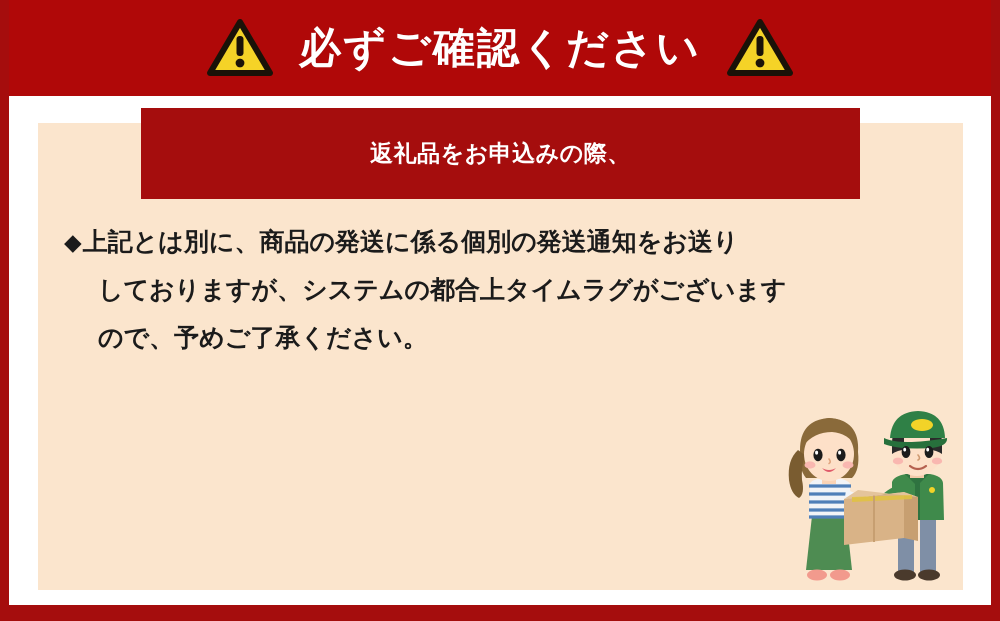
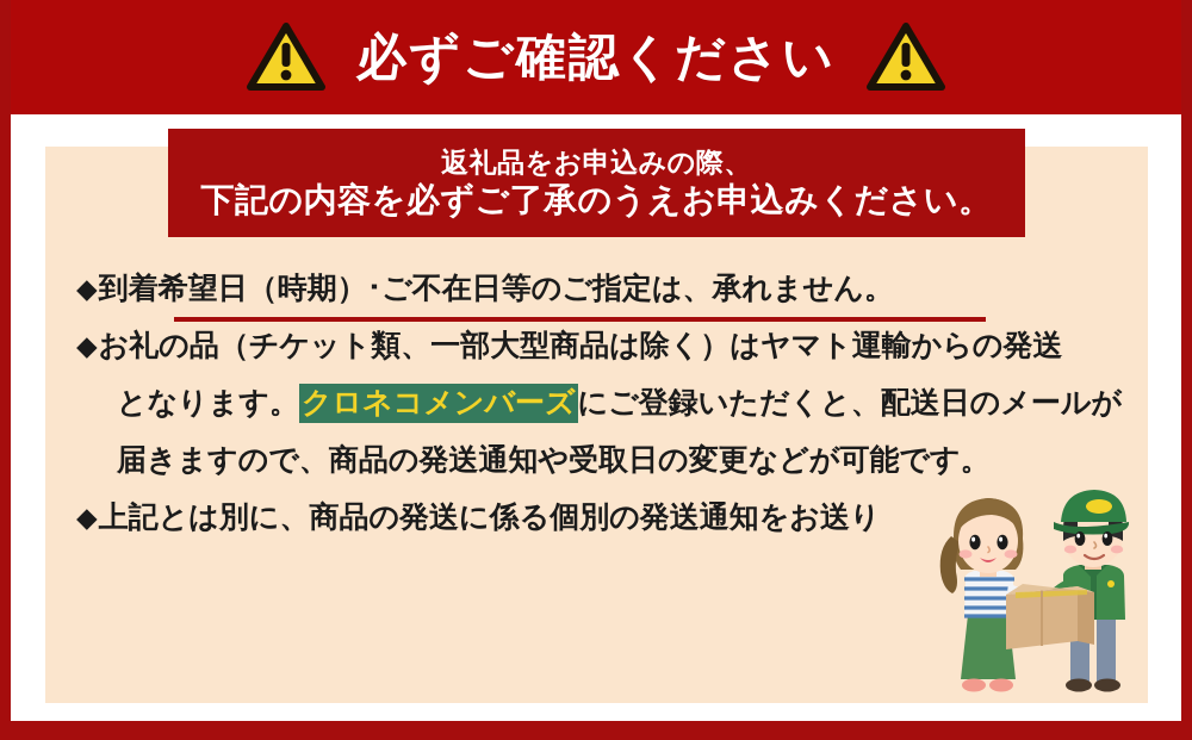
  必ずご確認ください
  返礼品をお申込みの際、
+ 下記の内容を必ずご了承のうえお申込みください。
+ ◆到着希望日（時期）･ご不在日等のご指定は、承れません。
+ ◆お礼の品（チケット類、一部大型商品は除く）はヤマト運輸からの発送
+ となります。クロネコメンバーズにご登録いただくと、配送日のメールが
+ 届きますので、商品の発送通知や受取日の変更などが可能です。
  ◆上記とは別に、商品の発送に係る個別の発送通知をお送り
- しておりますが、システムの都合上タイムラグがございます
- ので、予めご了承ください。
